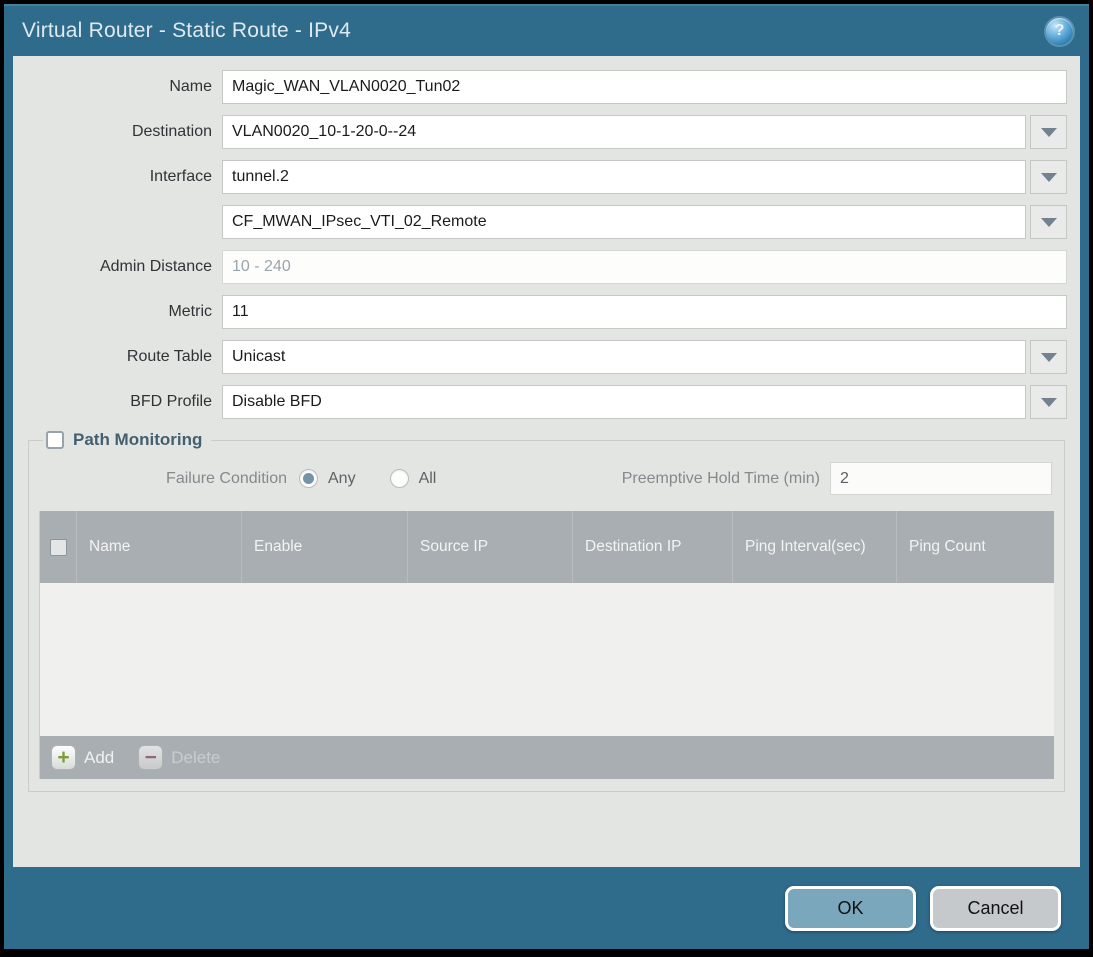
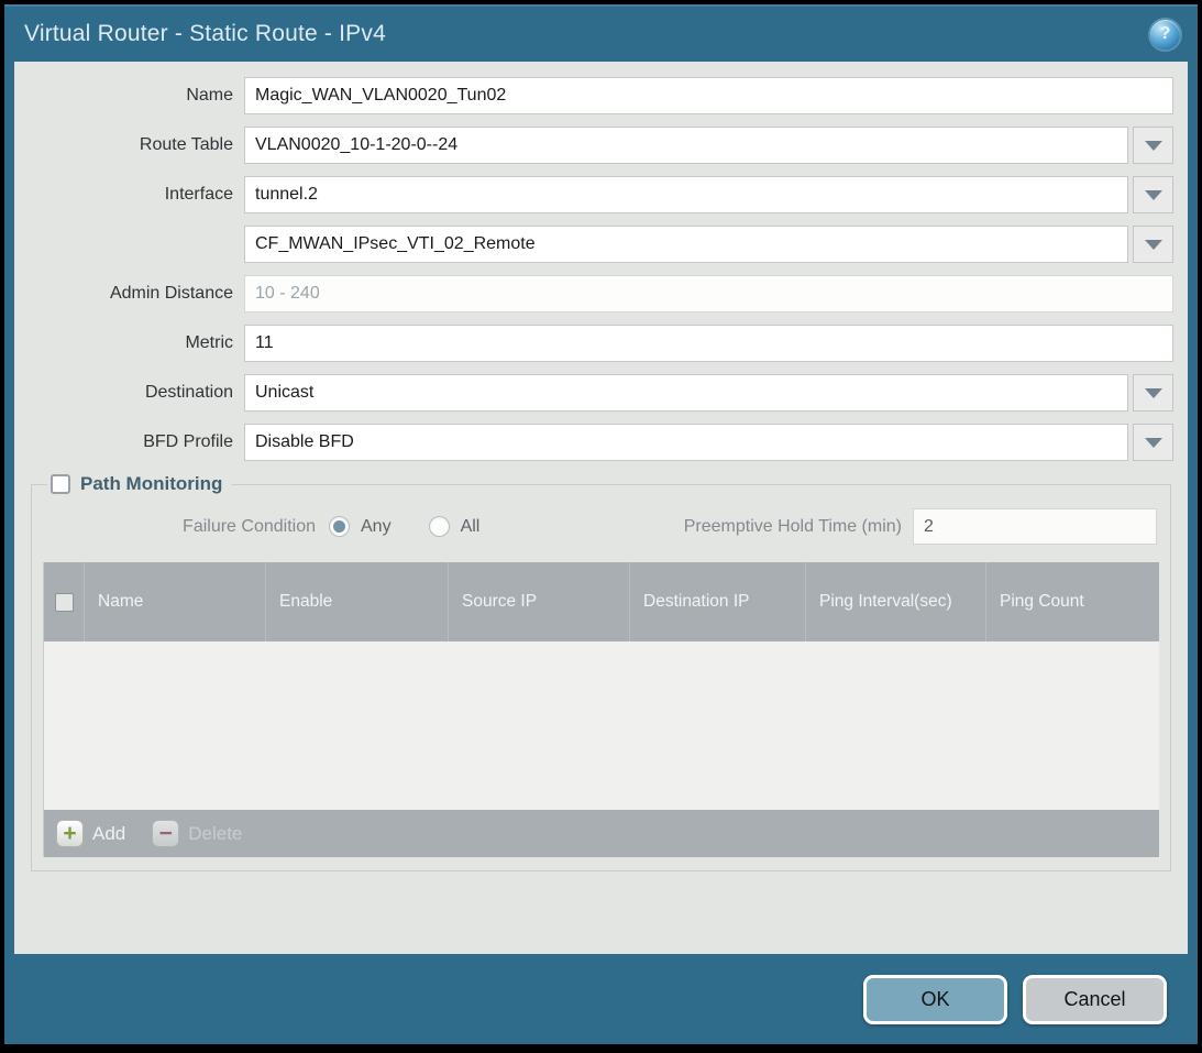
  Virtual Router - Static Route - IPv4
  ?
  Name
  Magic_WAN_VLAN0020_Tun02
- Destination
+ Route Table
  VLAN0020_10-1-20-0--24
  Interface
  tunnel.2
  CF_MWAN_IPsec_VTI_02_Remote
  Admin Distance
  10 - 240
  Metric
  11
- Route Table
+ Destination
  Unicast
  BFD Profile
  Disable BFD
  Path Monitoring
  Failure Condition
  Any
  All
  Preemptive Hold Time (min)
  2
  Name
  Enable
  Source IP
  Destination IP
  Ping Interval(sec)
  Ping Count
  +
  Add
  −
  Delete
  OK
  Cancel
